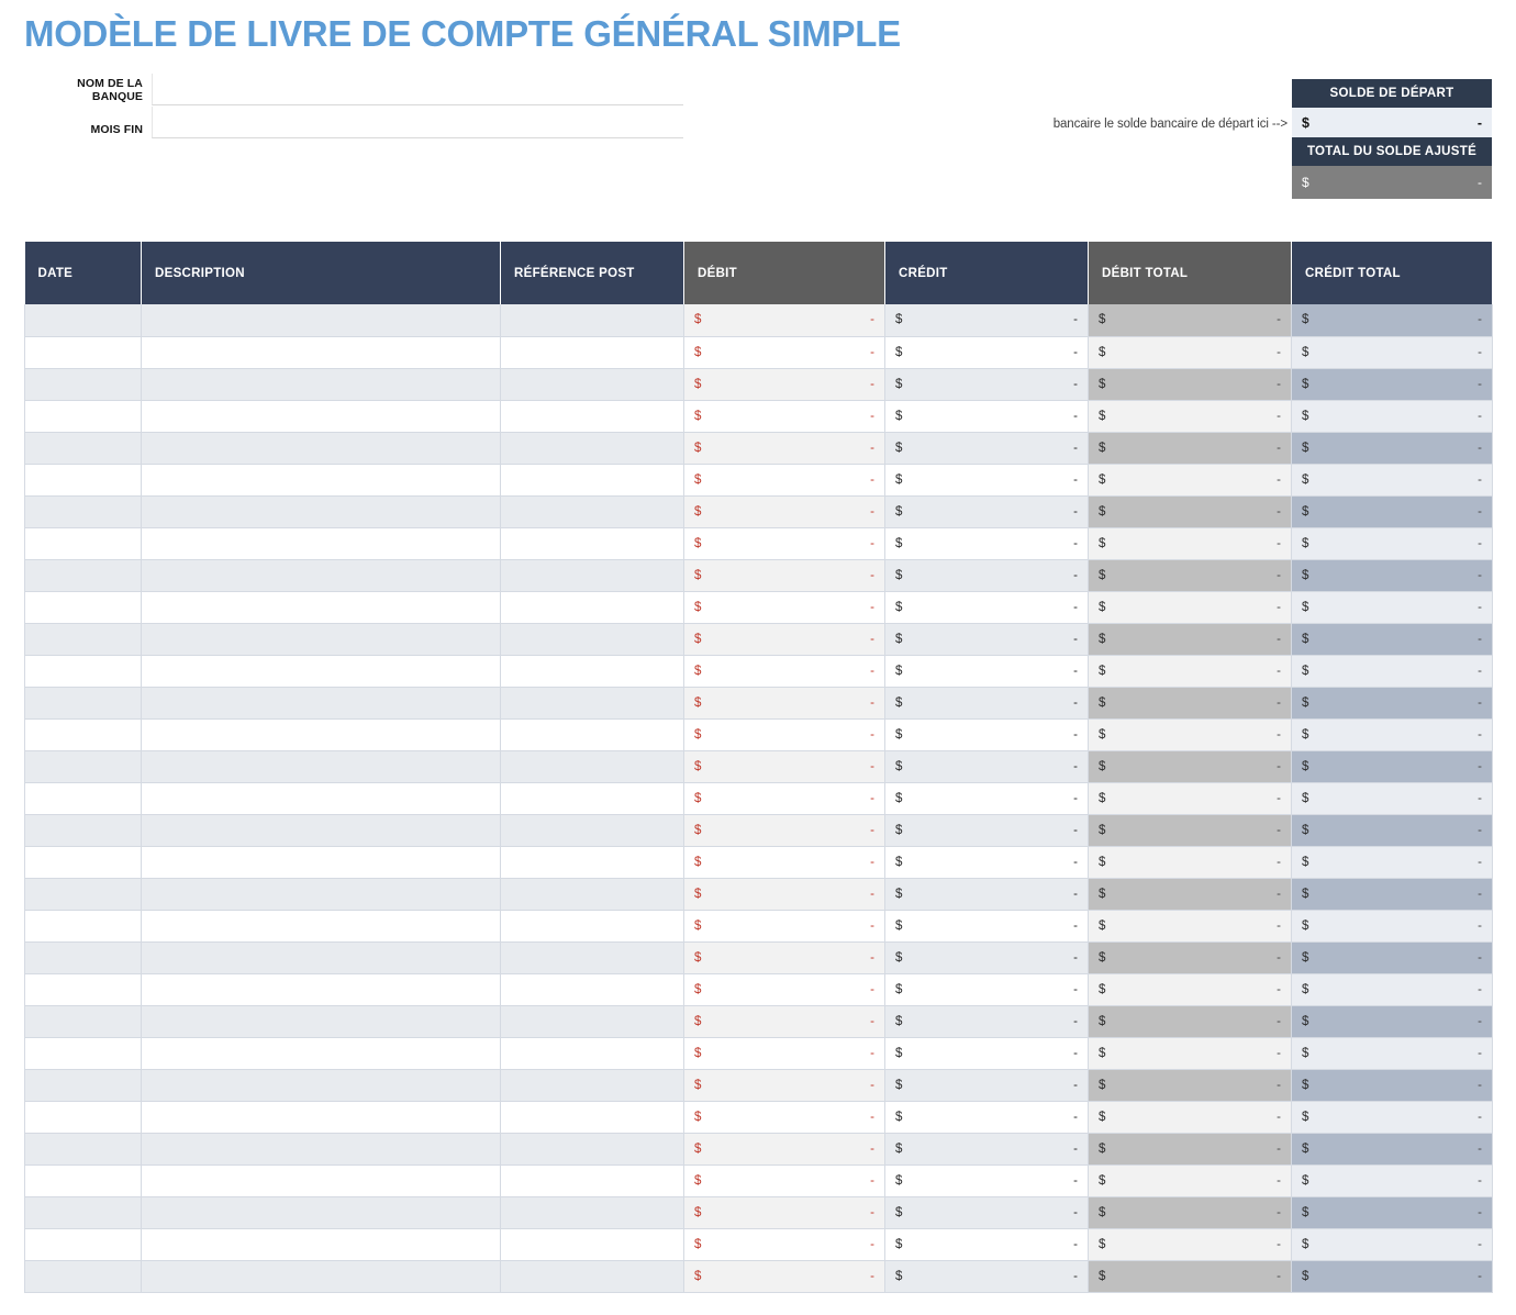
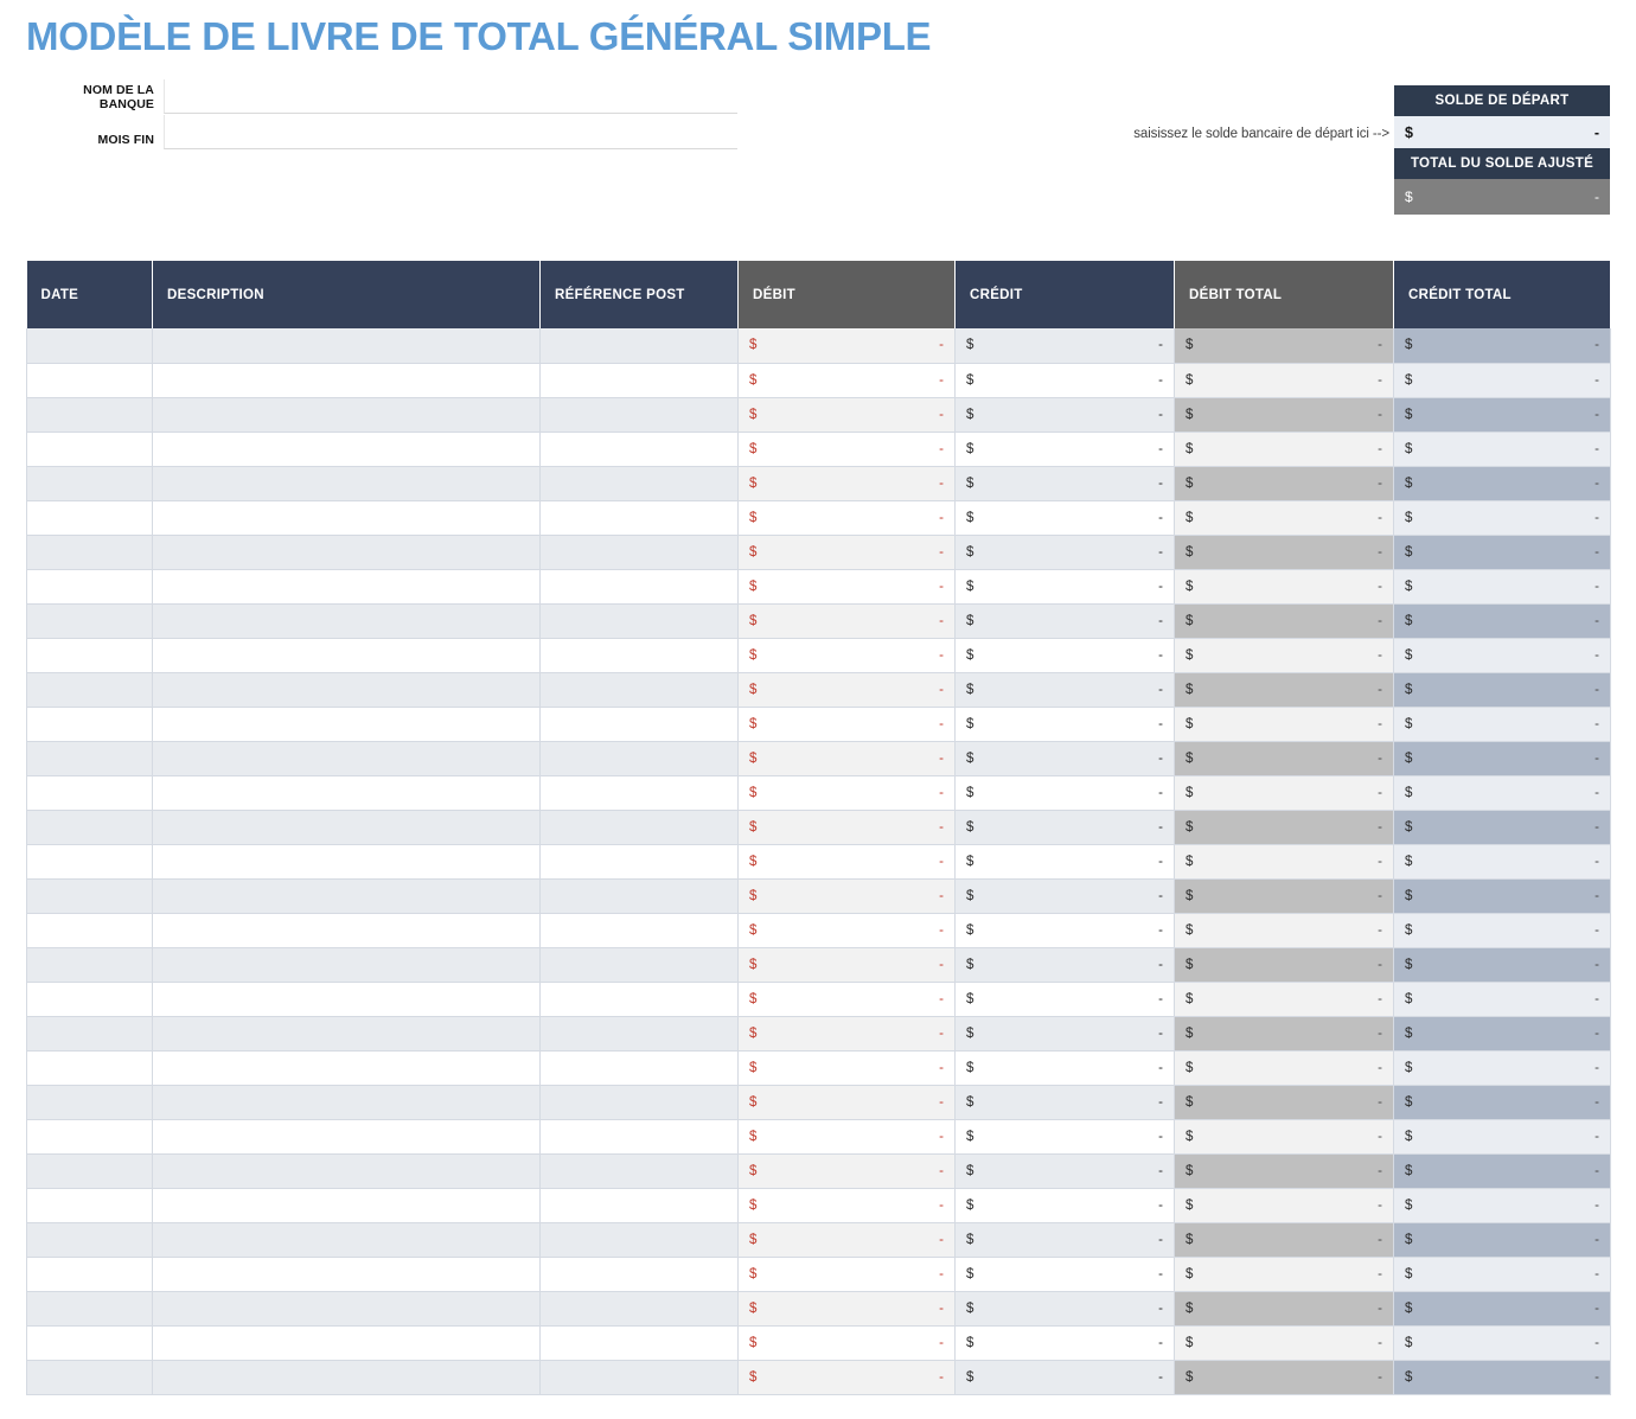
- MODÈLE DE LIVRE DE COMPTE GÉNÉRAL SIMPLE
+ MODÈLE DE LIVRE DE TOTAL GÉNÉRAL SIMPLE
  NOM DE LA BANQUE
  MOIS FIN
- bancaire le solde bancaire de départ ici -->
+ saisissez le solde bancaire de départ ici -->
  SOLDE DE DÉPART
  $
  -
  TOTAL DU SOLDE AJUSTÉ
  $
  -
  DATE	DESCRIPTION	RÉFÉRENCE POST	DÉBIT	CRÉDIT	DÉBIT TOTAL	CRÉDIT TOTAL
  			$ -	$ -	$ -	$ -
  			$ -	$ -	$ -	$ -
  			$ -	$ -	$ -	$ -
  			$ -	$ -	$ -	$ -
  			$ -	$ -	$ -	$ -
  			$ -	$ -	$ -	$ -
  			$ -	$ -	$ -	$ -
  			$ -	$ -	$ -	$ -
  			$ -	$ -	$ -	$ -
  			$ -	$ -	$ -	$ -
  			$ -	$ -	$ -	$ -
  			$ -	$ -	$ -	$ -
  			$ -	$ -	$ -	$ -
  			$ -	$ -	$ -	$ -
  			$ -	$ -	$ -	$ -
  			$ -	$ -	$ -	$ -
  			$ -	$ -	$ -	$ -
  			$ -	$ -	$ -	$ -
  			$ -	$ -	$ -	$ -
  			$ -	$ -	$ -	$ -
  			$ -	$ -	$ -	$ -
  			$ -	$ -	$ -	$ -
  			$ -	$ -	$ -	$ -
  			$ -	$ -	$ -	$ -
  			$ -	$ -	$ -	$ -
  			$ -	$ -	$ -	$ -
  			$ -	$ -	$ -	$ -
  			$ -	$ -	$ -	$ -
  			$ -	$ -	$ -	$ -
  			$ -	$ -	$ -	$ -
  			$ -	$ -	$ -	$ -
